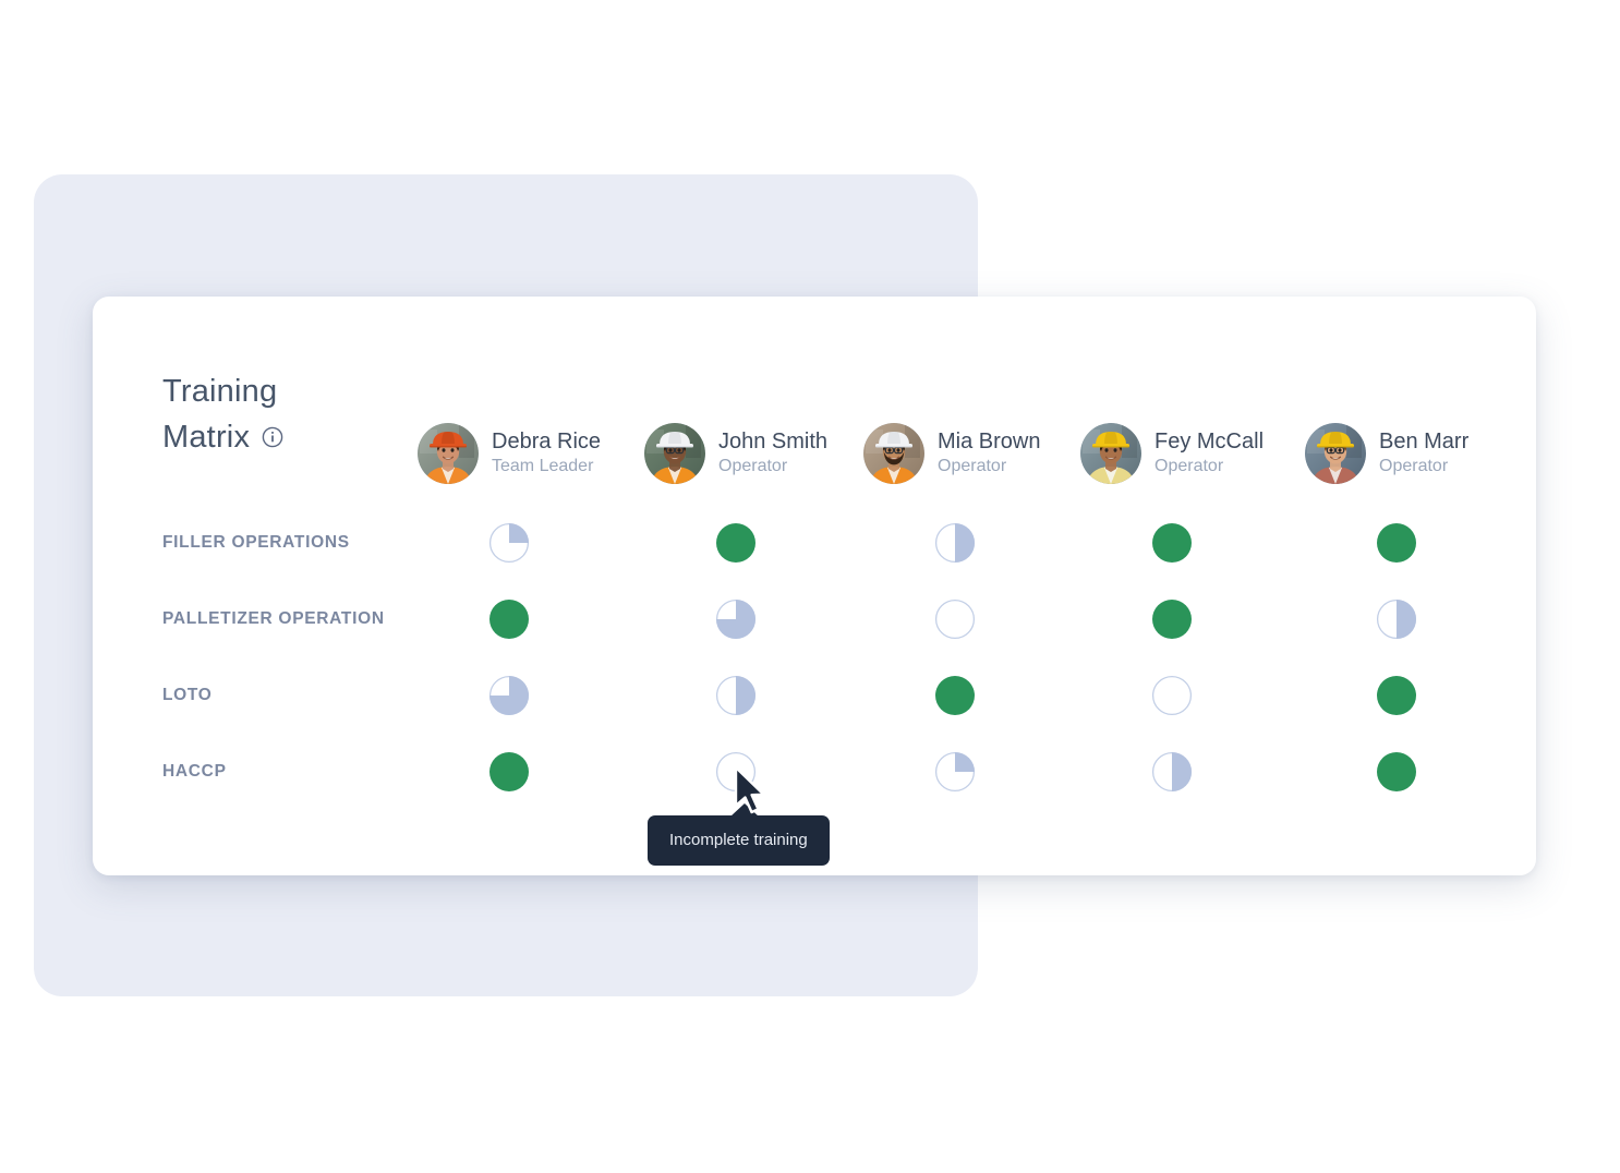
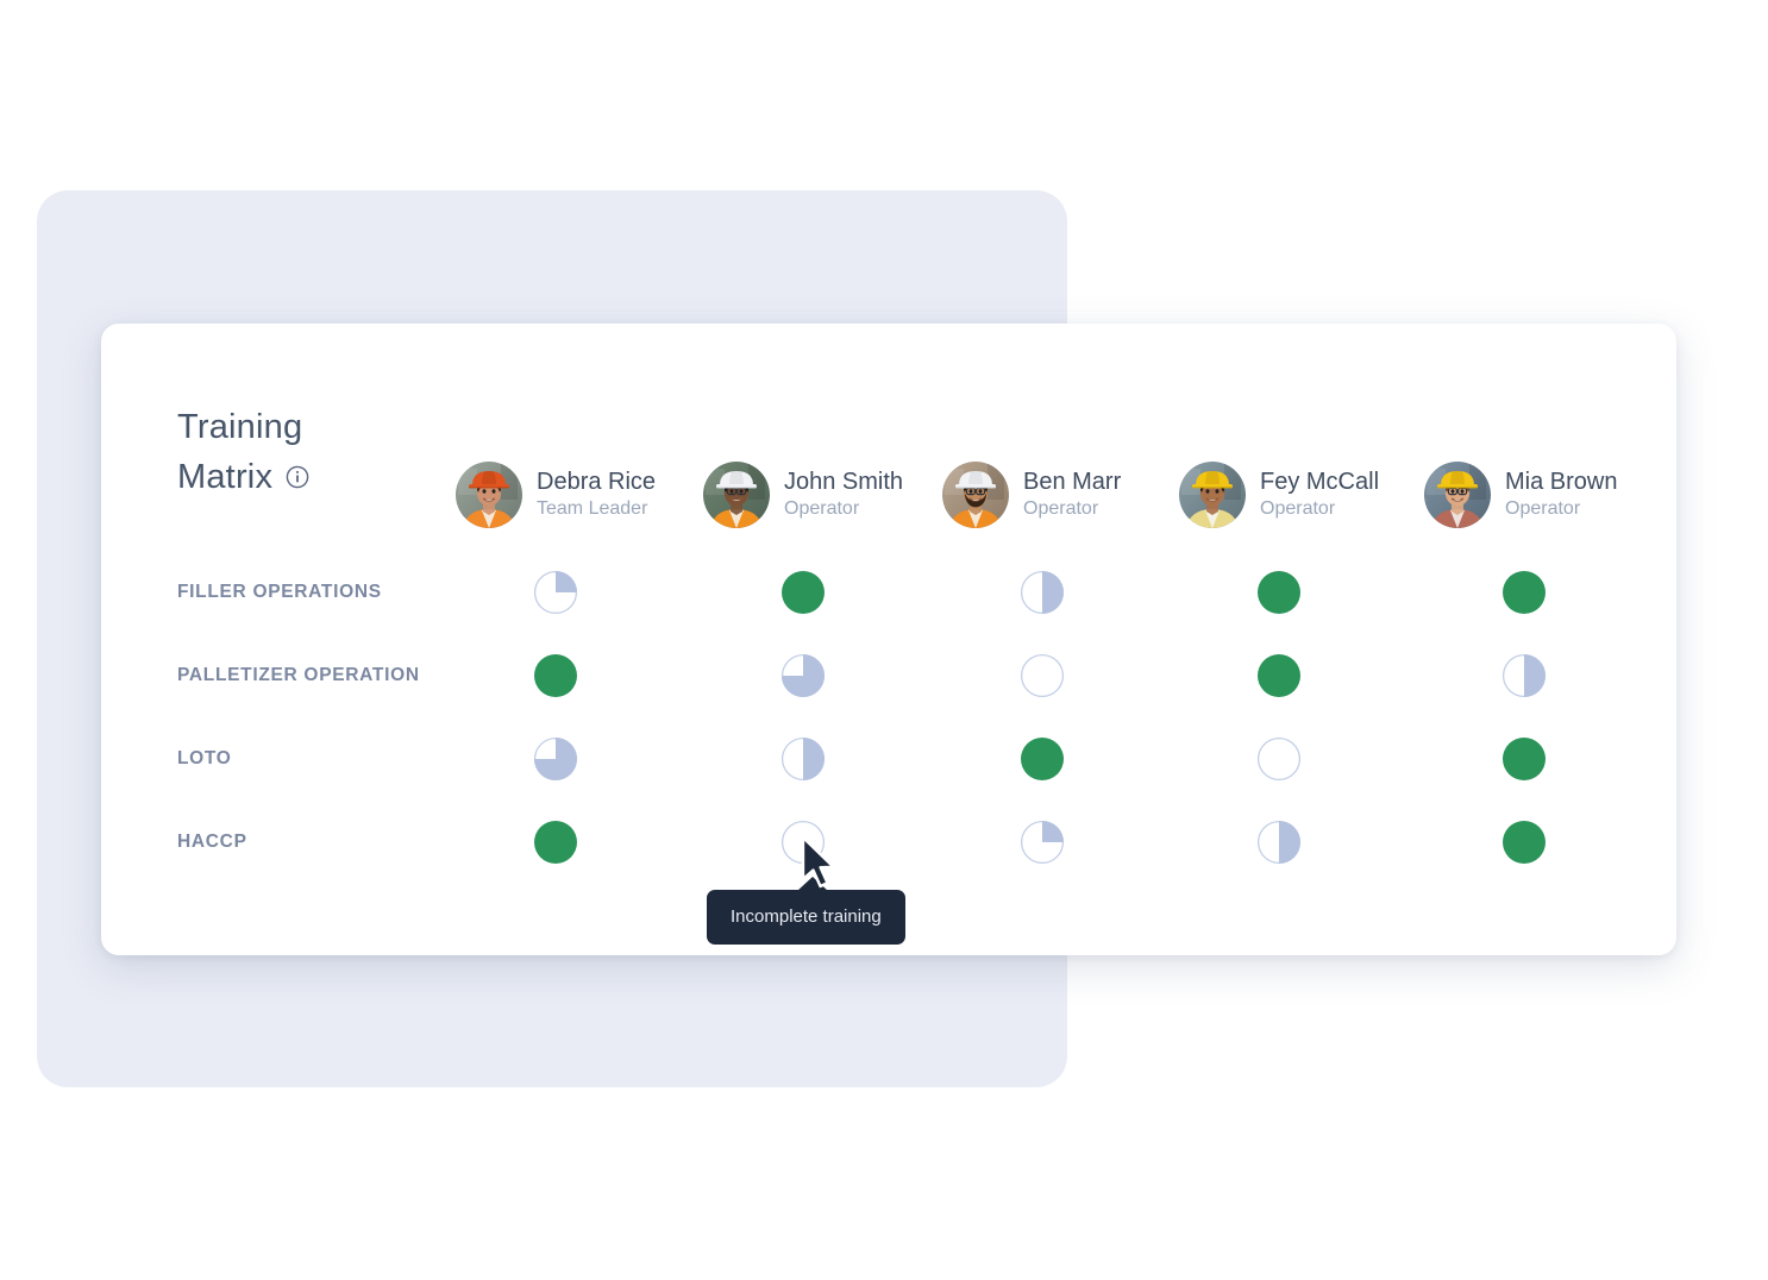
  Training
  Matrix
  Debra Rice
  Team Leader
  John Smith
  Operator
- Mia Brown
+ Ben Marr
  Operator
  Fey McCall
  Operator
- Ben Marr
+ Mia Brown
  Operator
  FILLER OPERATIONS
  PALLETIZER OPERATION
  LOTO
  HACCP
  Incomplete training
